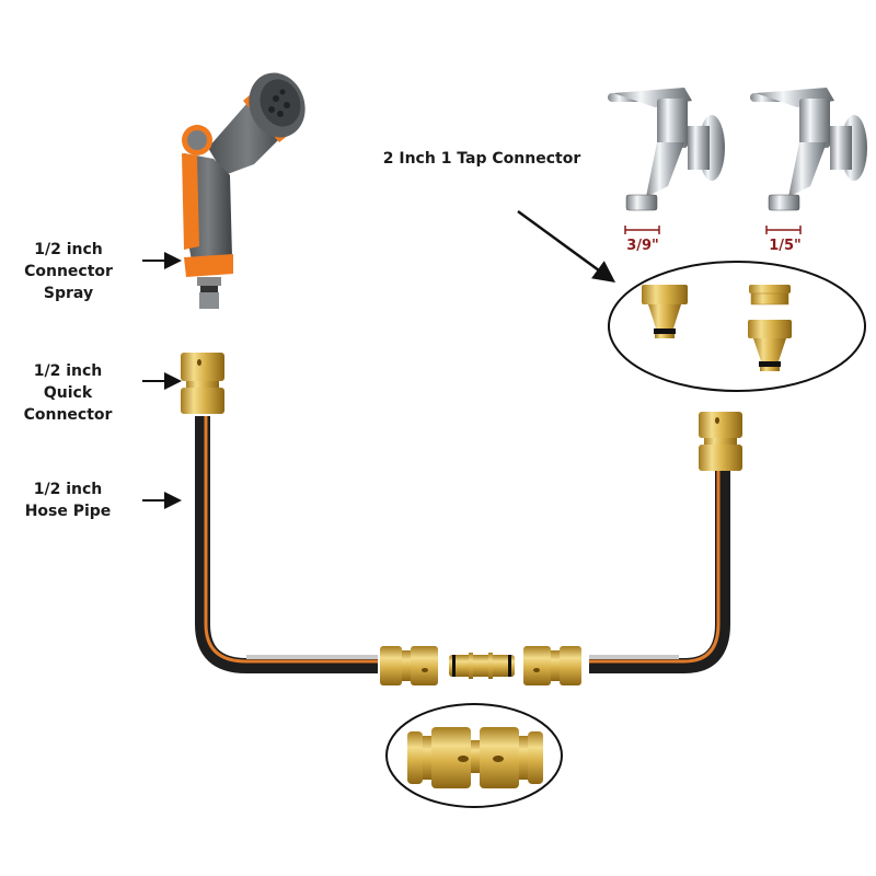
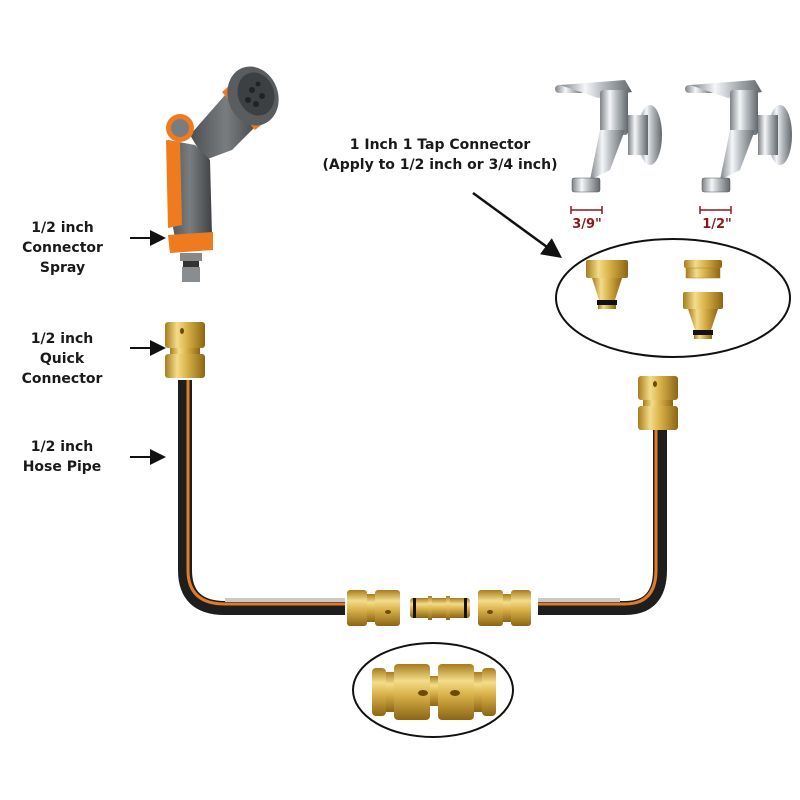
  1/2 inch
  Connector Spray
  1/2 inch
  Quick Connector
  1/2 inch
  Hose Pipe
- 2 Inch 1 Tap Connector
+ 1 Inch 1 Tap Connector
+ (Apply to 1/2 inch or 3/4 inch)
  3/9"
- 1/5"
+ 1/2"
